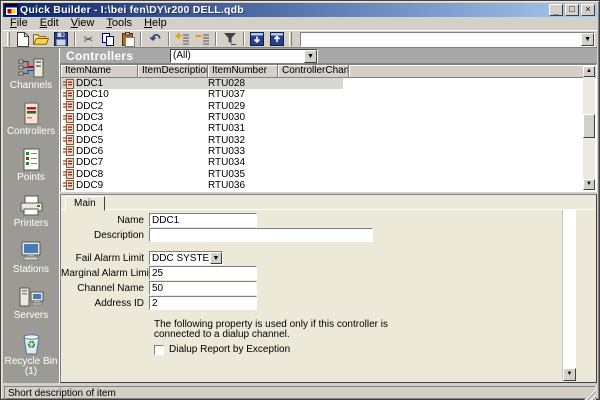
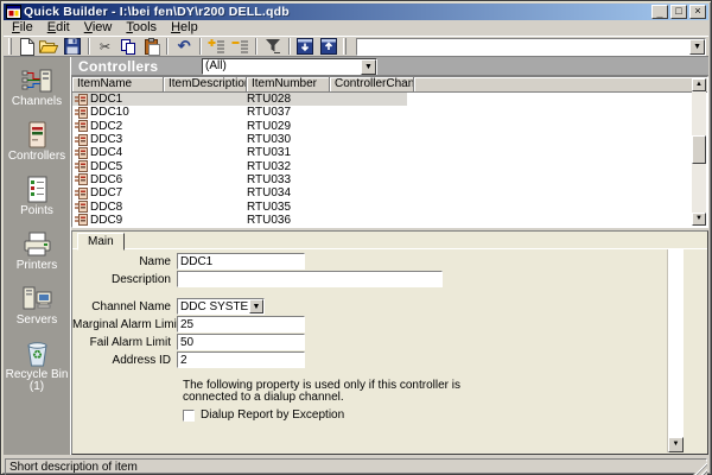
  Quick Builder - I:\bei fen\DY\r200 DELL.qdb
  _
  □
  ×
  File
  Edit
  View
  Tools
  Help
  ✂
  ↶
  Channels
  Controllers
  Points
  Printers
- Stations
  Servers
  ♻
  Recycle Bin (1)
  Controllers
  (All)
  ItemName
  ItemDescriptio
  ItemNumber
  ControllerChan
  DDC1
  RTU028
  DDC10
  RTU037
  DDC2
  RTU029
  DDC3
  RTU030
  DDC4
  RTU031
  DDC5
  RTU032
  DDC6
  RTU033
  DDC7
  RTU034
  DDC8
  RTU035
  DDC9
  RTU036
  Main
  Name
  DDC1
  Description
- Fail Alarm Limit
+ Channel Name
  DDC SYSTE
  Marginal Alarm Limi
  25
- Channel Name
+ Fail Alarm Limit
  50
  Address ID
  2
  The following property is used only if this controller is
  connected to a dialup channel.
  Dialup Report by Exception
  Short description of item
